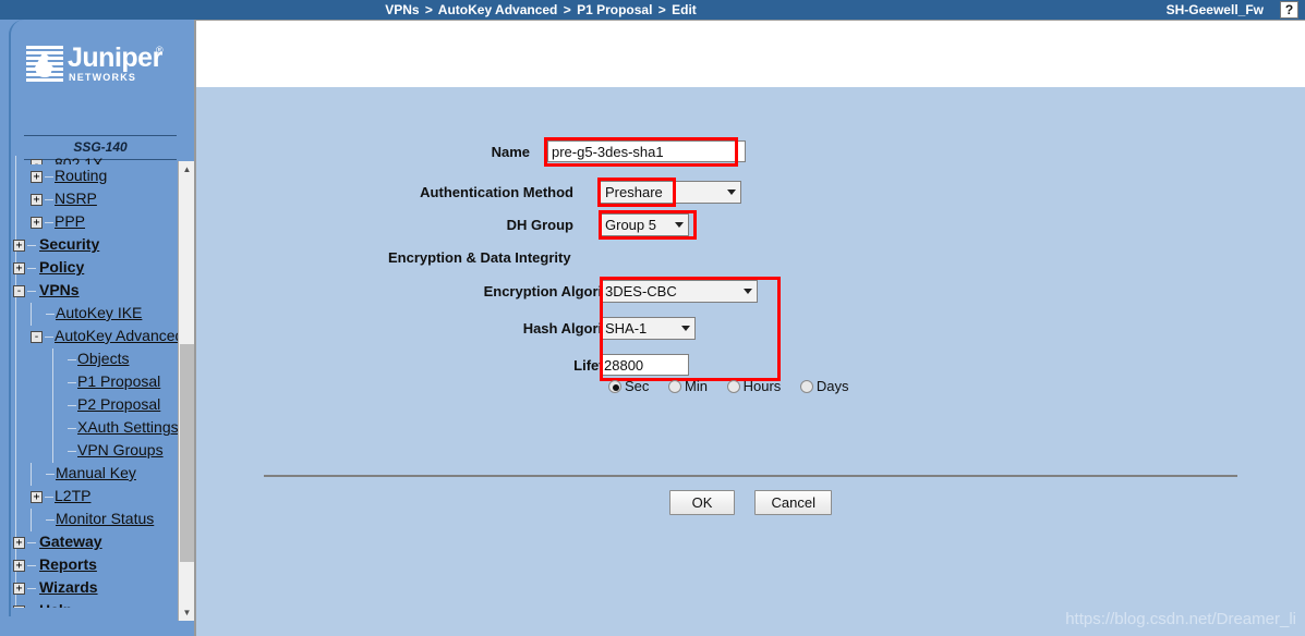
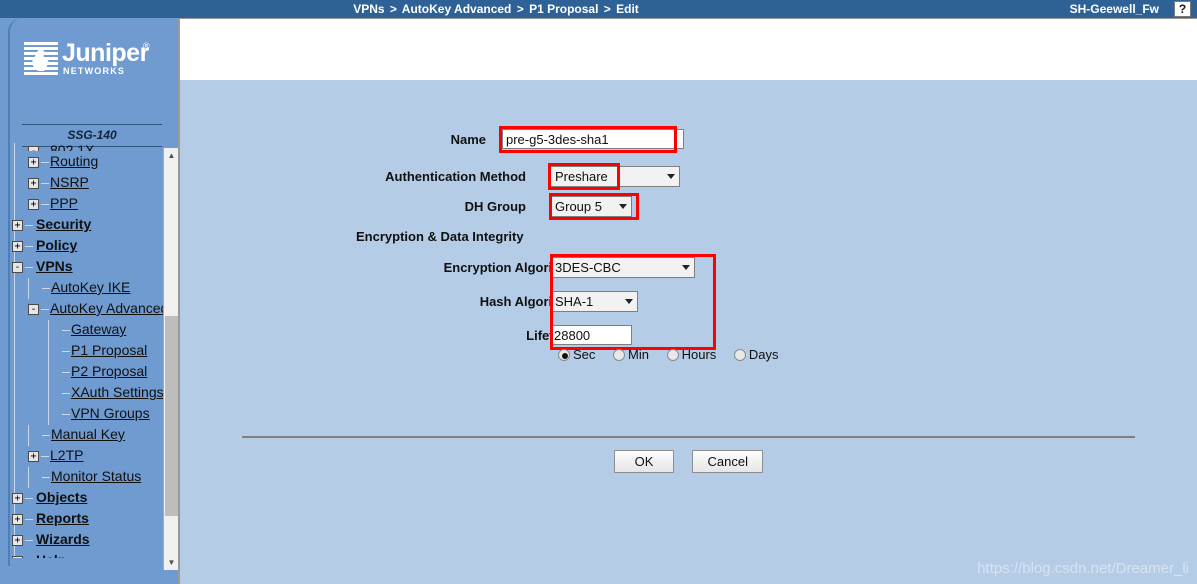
  VPNs > AutoKey Advanced > P1 Proposal > Edit
  SH-Geewell_Fw
  ?
  Juniper
  ®
  NETWORKS
  SSG-140
  802.1X
  + Routing
  + NSRP
  + PPP
  + Security
  + Policy
  - VPNs
  AutoKey IKE
  - AutoKey Advance
- Objects
+ Gateway
  P1 Proposal
  P2 Proposal
  XAuth Settings
  VPN Groups
  Manual Key
  + L2TP
  Monitor Status
- + Gateway
+ + Objects
  + Reports
  + Wizards
  ▲
  ▼
  Name
  pre-g5-3des-sha1
  Authentication Method
  Preshare
  DH Group
  Group 5
  Encryption & Data Integrity
  Encryption Algor
  3DES-CBC
  SHA-1
  28800
  Sec Min Hours Days
  OK Cancel
  https://blog.csdn.net/Dreamer_li
